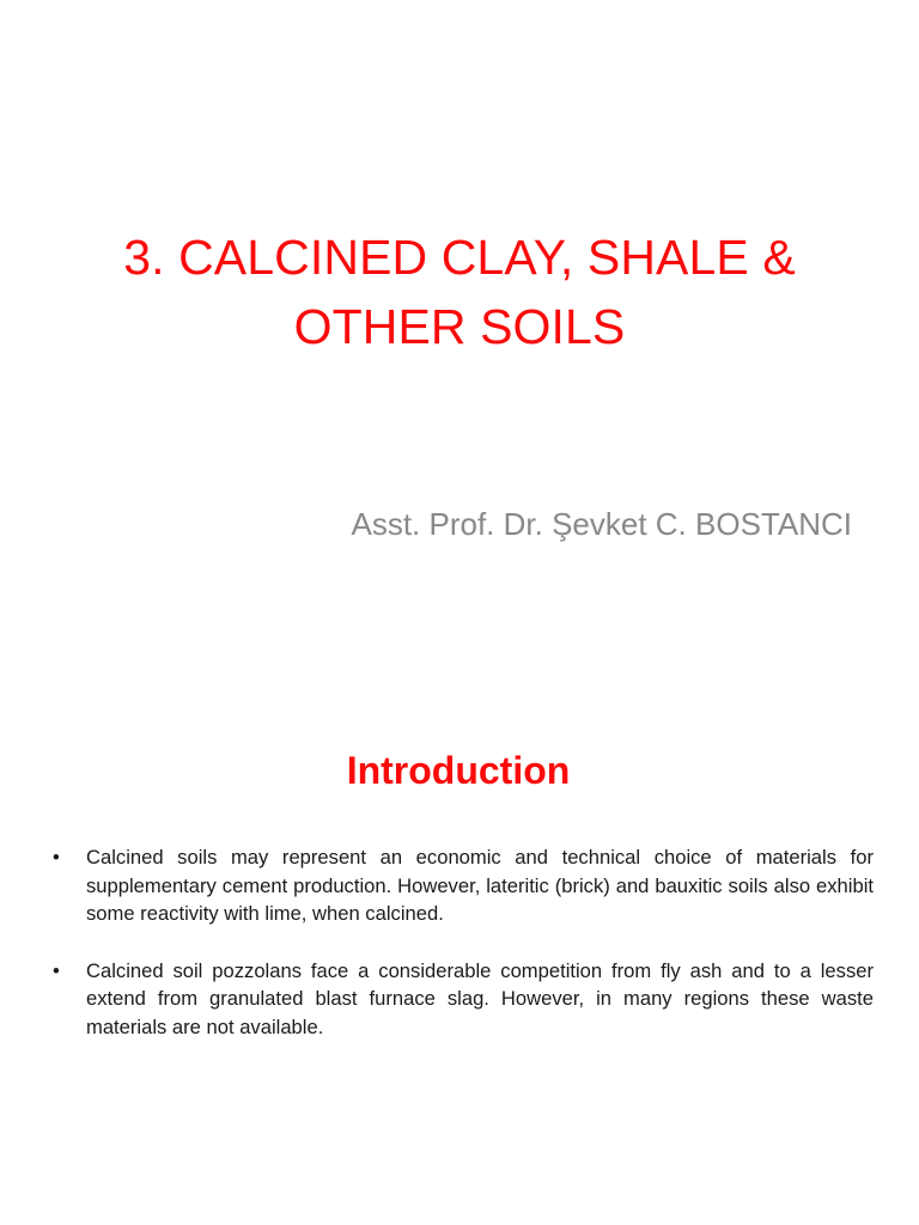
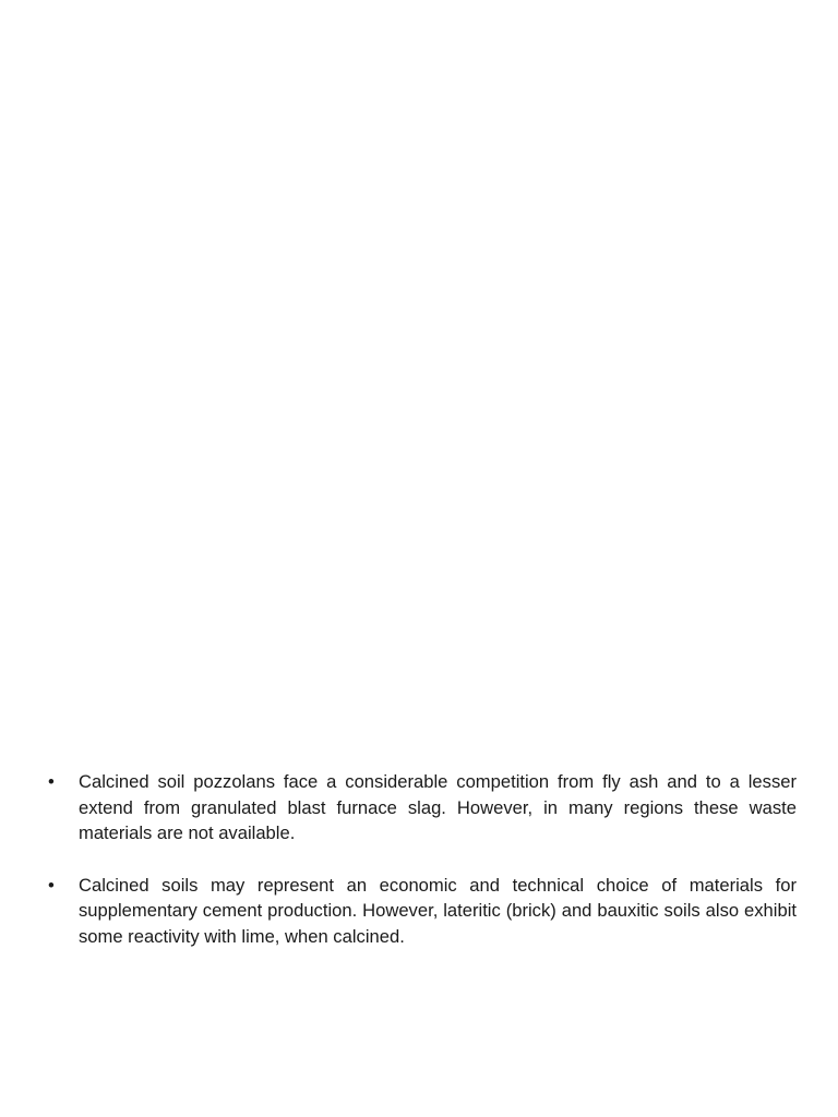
- 3. CALCINED CLAY, SHALE &
- OTHER SOILS
- Asst. Prof. Dr. Şevket C. BOSTANCI
- Introduction
  •
- Calcined soils may represent an economic and technical choice of materials for supplementary cement production. However, lateritic (brick) and bauxitic soils also exhibit some reactivity with lime, when calcined.
+ Calcined soil pozzolans face a considerable competition from fly ash and to a lesser extend from granulated blast furnace slag. However, in many regions these waste materials are not available.
  •
- Calcined soil pozzolans face a considerable competition from fly ash and to a lesser extend from granulated blast furnace slag. However, in many regions these waste materials are not available.
+ Calcined soils may represent an economic and technical choice of materials for supplementary cement production. However, lateritic (brick) and bauxitic soils also exhibit some reactivity with lime, when calcined.
